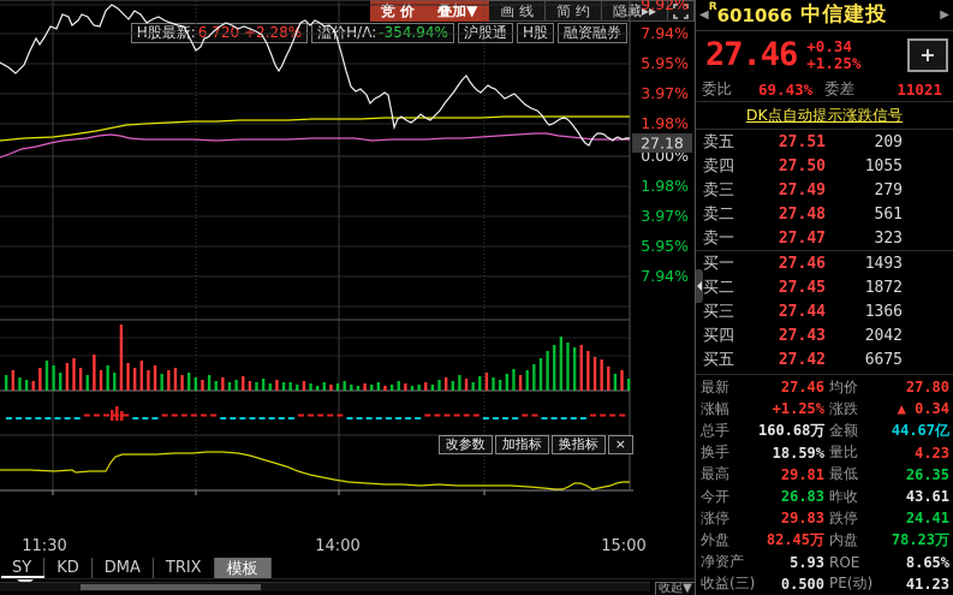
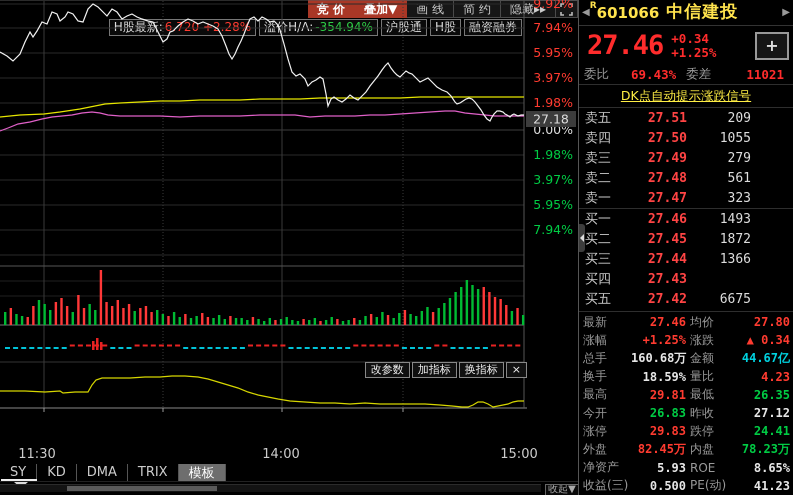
  竞 价
  叠加▼
  画 线
  简 约
  隐藏▸▸
  H股最新:
  6.720 +2.28%
  溢H/A:
  -354.94%
  沪股通
  H股
  融资融券
  9.92%
  7.94%
  5.95%
  3.97%
  1.98%
  0.00%
  1.98%
  3.97%
  5.95%
  7.94%
  27.18
  改参数
  加指标
  换指标
  ×
  11:30
  14:00
  15:00
  SY
  KD
  DMA
  TRIX
  模板
  收起▼
  ◀
  R
  601066
  中信建投
  ▶
  27.46
  +0.34
  +1.25%
  +
  委比
  69.43%
  委差
  11021
  DK点自动提示涨跌信号
  卖五
  27.51
  209
  卖四
  27.50
  1055
  卖三
  27.49
  279
  卖二
  27.48
  561
  卖一
  27.47
  323
  买一
  27.46
  1493
  买二
  27.45
  1872
  买三
  27.44
  1366
  买四
  27.43
- 2042
  买五
  27.42
  6675
  最新
  27.46
  均价
  27.80
  涨幅
  +1.25%
  涨跌
  ▲ 0.34
  总手
  160.68万
  金额
  44.67亿
  换手
  18.59%
  量比
  4.23
  最高
  29.81
  最低
  26.35
  今开
  26.83
  昨收
- 43.61
+ 27.12
  涨停
  29.83
  跌停
  24.41
  外盘
  82.45万
  内盘
  78.23万
  净资产
  5.93
  ROE
  8.65%
  收益(三)
  0.500
  PE(动)
  41.23
